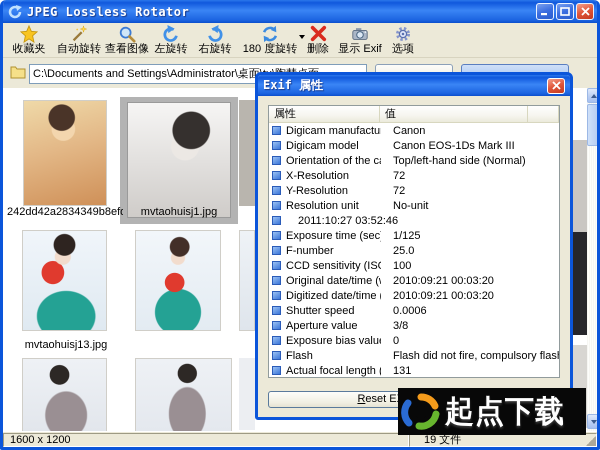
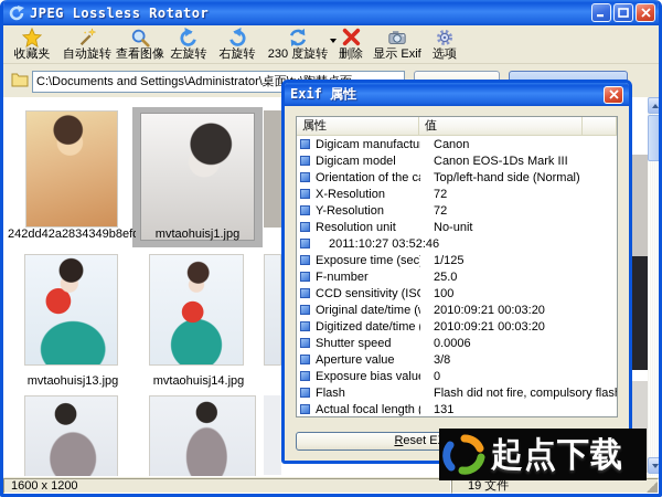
  JPEG Lossless Rotator
  收藏夹
  自动旋转
  查看图像
  左旋转
  右旋转
- 180 度旋转
+ 230 度旋转
  删除
  显示 Exif
  选项
  C:\Documents and Settings\Administrator\桌面
  242dd42a2834349b8ef
  mvtaohuisj1.jpg
  mvtaohuisj13.jpg
+ mvtaohuisj14.jpg
  1600 x 1200
  19 文件
  Exif 属性
  属性
  值
  Digicam manufactu
  Canon
  Digicam model
  Canon EOS-1Ds Mark III
  Orientation of the c
  Top/left-hand side (Normal)
  X-Resolution
  72
  Y-Resolution
  72
  Resolution unit
  No-unit
  2011:10:27 03:52:46
  Exposure time (sec
  1/125
  F-number
  25.0
  CCD sensitivity (IS
  100
  Original date/time (
  2010:09:21 00:03:20
  Digitized date/time
  2010:09:21 00:03:20
  Shutter speed
  0.0006
  Aperture value
  3/8
  Exposure bias valu
  0
  Flash
  Flash did not fire, compulsory flas
  Actual focal length (
  131
  起点下载
